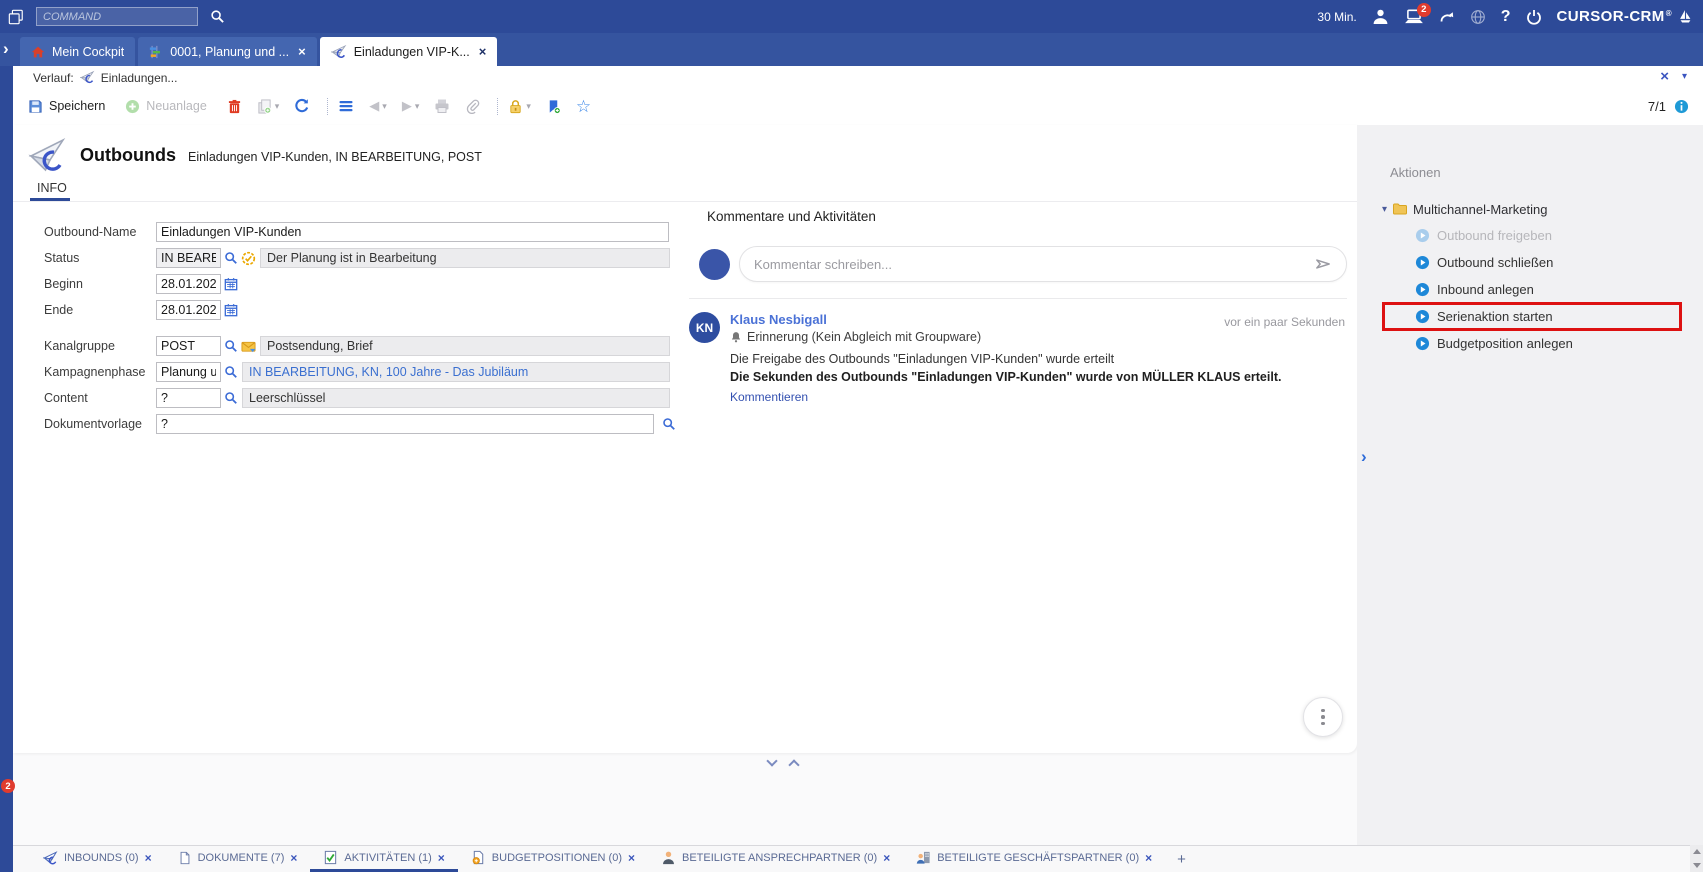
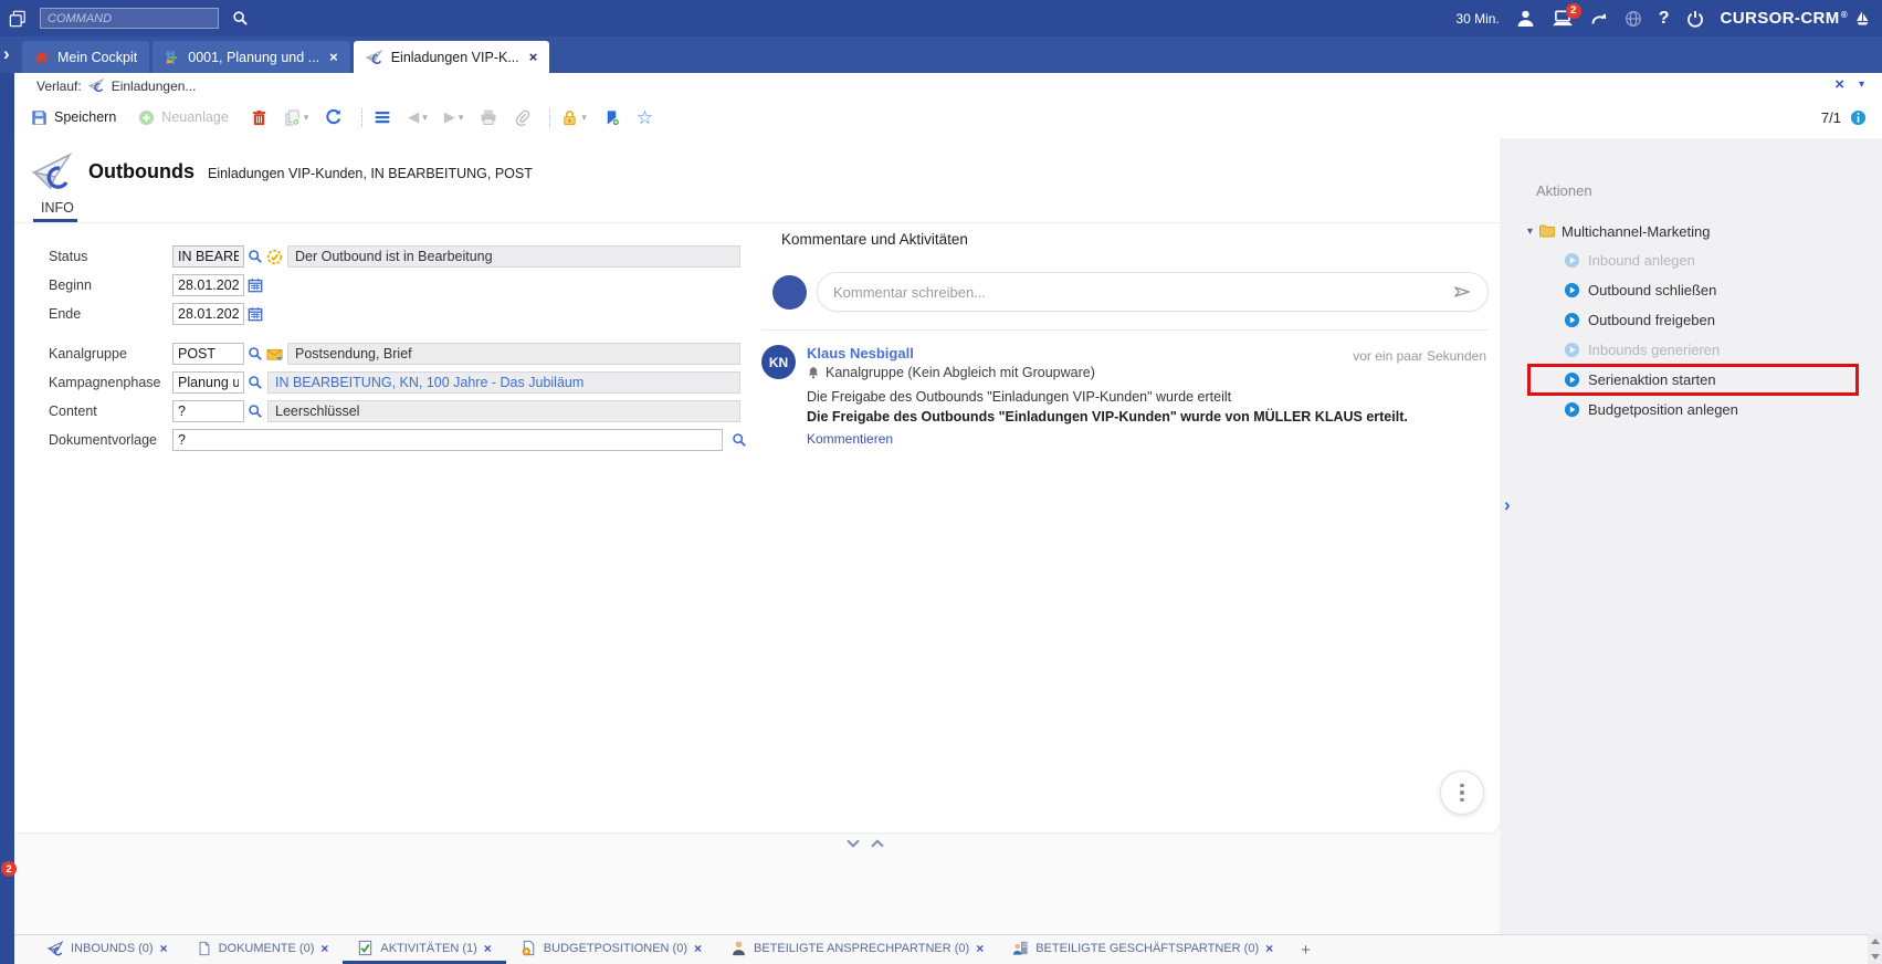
  COMMAND
  30 Min.
  2
  ?
  CURSOR-CRM
  ®
  ›
  Mein Cockpit
  0001, Planung und ...
  ×
  Einladungen VIP-K...
  ×
  2
  Verlauf:
  Einladungen...
  ×
  ▾
  Speichern
  Neuanlage
  ▾
  ◀
  ▾
  ▶
  ▾
  ▾
  ☆
  7/1
  Outbounds
  Einladungen VIP-Kunden, IN BEARBEITUNG, POST
  INFO
- Outbound-Name
- Einladungen VIP-Kunden
  Status
  IN BEARB
- Der Planung ist in Bearbeitung
+ Der Outbound ist in Bearbeitung
  Beginn
  28.01.202
  Ende
  28.01.202
  Kanalgruppe
  POST
  Postsendung, Brief
  Kampagnenphase
  Planung u
  IN BEARBEITUNG, KN, 100 Jahre - Das Jubiläum
  Content
  ?
  Leerschlüssel
  Dokumentvorlage
  ?
  Kommentare und Aktivitäten
  Kommentar schreiben...
  KN
  Klaus Nesbigall
- Erinnerung (Kein Abgleich mit Groupware)
+ Kanalgruppe (Kein Abgleich mit Groupware)
  Die Freigabe des Outbounds "Einladungen VIP-Kunden" wurde erteilt
- Die Sekunden des Outbounds "Einladungen VIP-Kunden" wurde von MÜLLER KLAUS erteilt.
+ Die Freigabe des Outbounds "Einladungen VIP-Kunden" wurde von MÜLLER KLAUS erteilt.
  Kommentieren
  vor ein paar Sekunden
  ›
  Aktionen
  ▾
  Multichannel-Marketing
- Outbound freigeben
+ Inbound anlegen
  Outbound schließen
- Inbound anlegen
+ Outbound freigeben
+ Inbounds generieren
  Serienaktion starten
  Budgetposition anlegen
  INBOUNDS (0)
  ×
- DOKUMENTE (7)
+ DOKUMENTE (0)
  ×
  AKTIVITÄTEN (1)
  ×
  BUDGETPOSITIONEN (0)
  ×
  BETEILIGTE ANSPRECHPARTNER (0)
  ×
  BETEILIGTE GESCHÄFTSPARTNER (0)
  ×
  +
